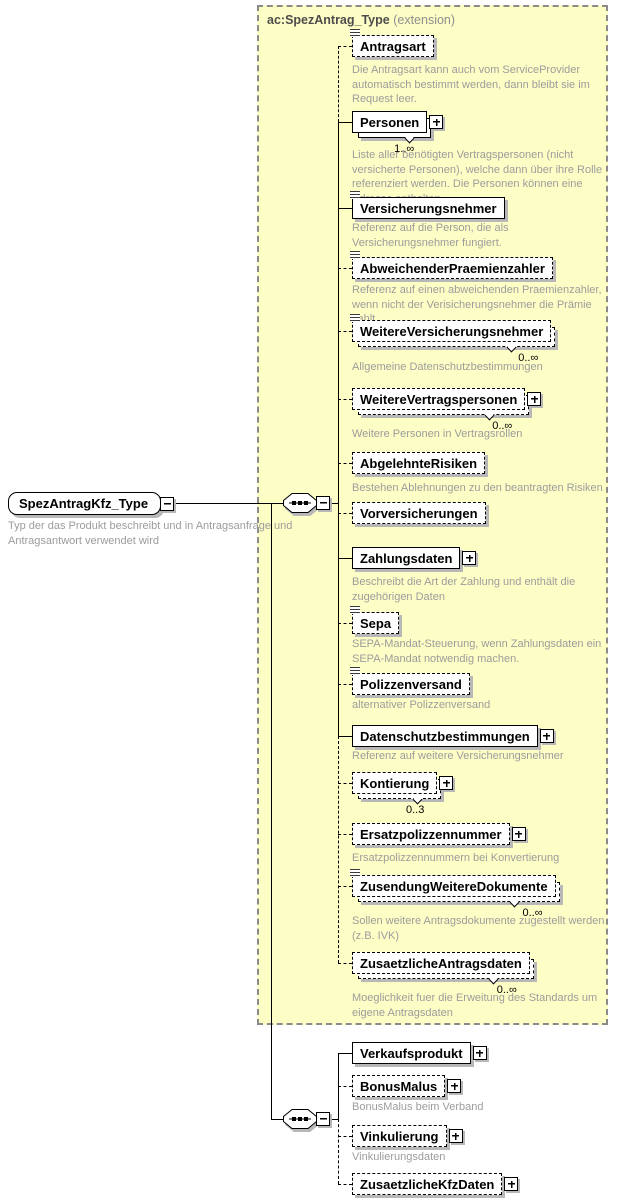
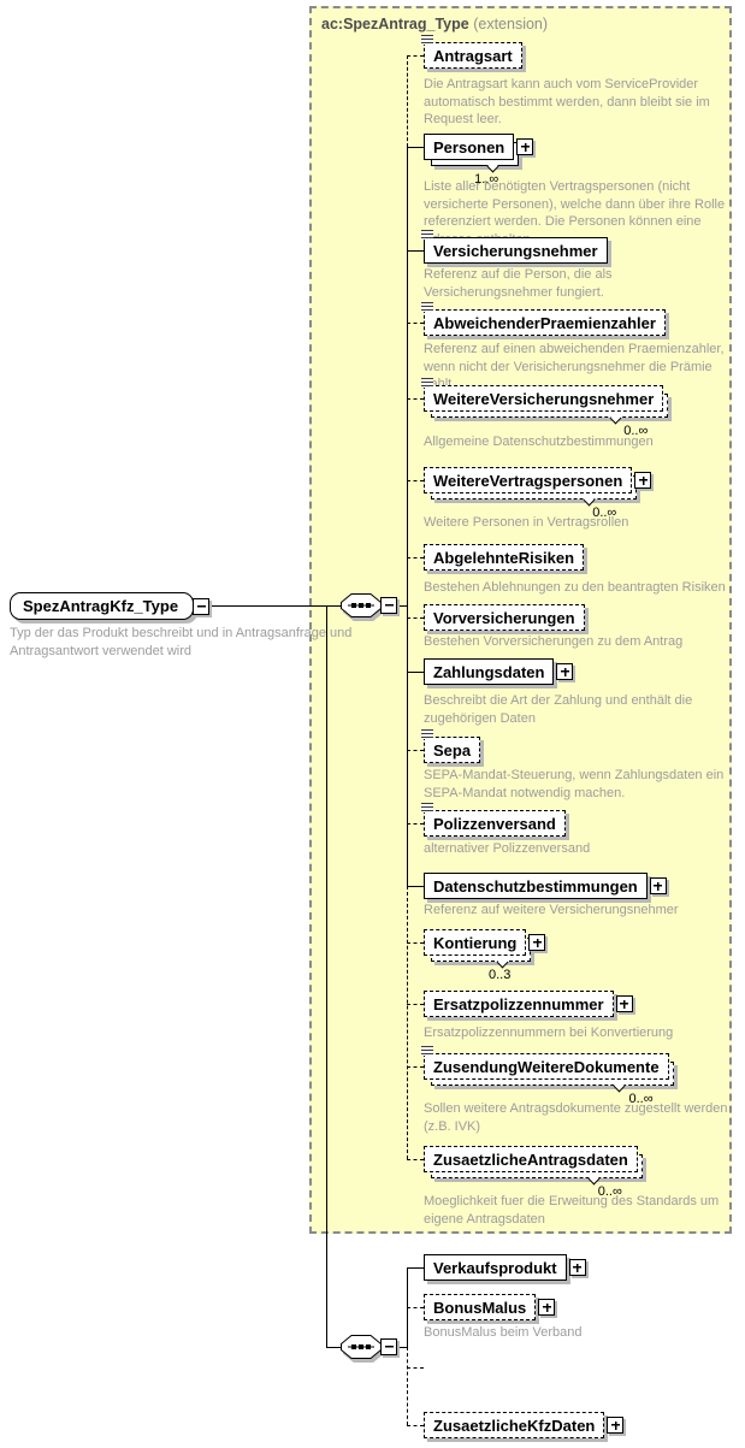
  ac:SpezAntrag_Type (extension)
  SpezAntragKfz_Type
  Typ der das Produkt beschreibt und in Antragsanfrage und Antragsantwort verwendet wird
  Antragsart
  Die Antragsart kann auch vom ServiceProvider automatisch bestimmt werden, dann bleibt sie im Request leer.
  Personen
  1..∞
  Liste aller benötigten Vertragspersonen (nicht versicherte Personen), welche dann über ihre Rolle referenziert werden. Die Personen können eine
  Versicherungsnehmer
  Referenz auf die Person, die als Versicherungsnehmer fungiert.
  AbweichenderPraemienzahler
  Referenz auf einen abweichenden Praemienzahler, wenn nicht der Verisicherungsnehmer die Prämie ahlt
  WeitereVersicherungsnehmer
  0..∞
  Allgemeine Datenschutzbestimmungen
  WeitereVertragspersonen
  0..∞
  Weitere Personen in Vertragsrollen
  AbgelehnteRisiken
  Bestehen Ablehnungen zu den beantragten Risiken
  Vorversicherungen
+ Bestehen Vorversicherungen zu dem Antrag
  Zahlungsdaten
  Beschreibt die Art der Zahlung und enthält die zugehörigen Daten
  Sepa
  SEPA-Mandat-Steuerung, wenn Zahlungsdaten ein SEPA-Mandat notwendig machen.
  Polizzenversand
  alternativer Polizzenversand
  Datenschutzbestimmungen
  Referenz auf weitere Versicherungsnehmer
  Kontierung
  0..3
  Ersatzpolizzennummer
  Ersatzpolizzennummern bei Konvertierung
  ZusendungWeitereDokumente
  0..∞
  Sollen weitere Antragsdokumente zugestellt werden (z.B. IVK)
  ZusaetzlicheAntragsdaten
  0..∞
  Moeglichkeit fuer die Erweitung des Standards um eigene Antragsdaten
  Verkaufsprodukt
  BonusMalus
  BonusMalus beim Verband
- Vinkulierung
- Vinkulierungsdaten
  ZusaetzlicheKfzDaten
